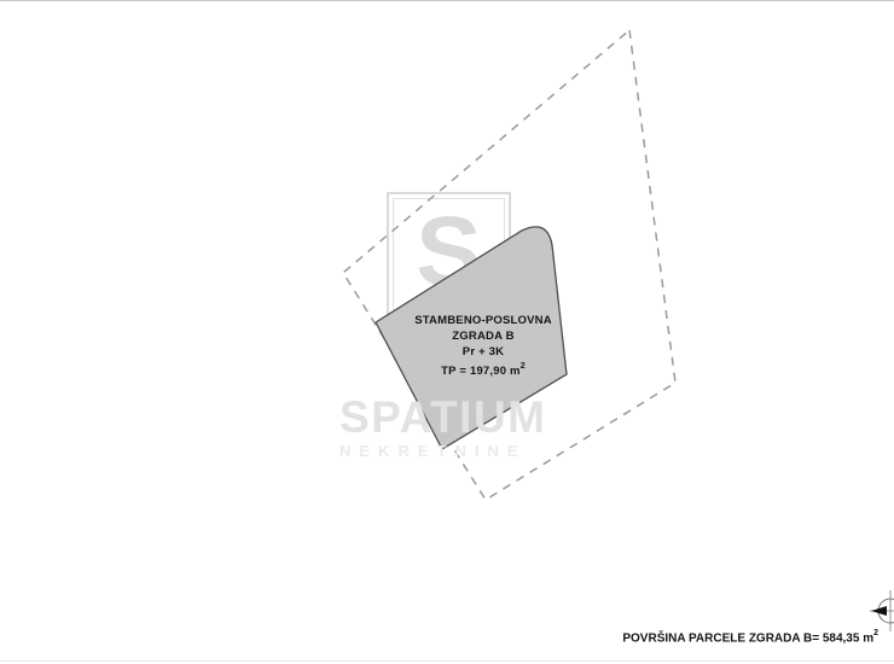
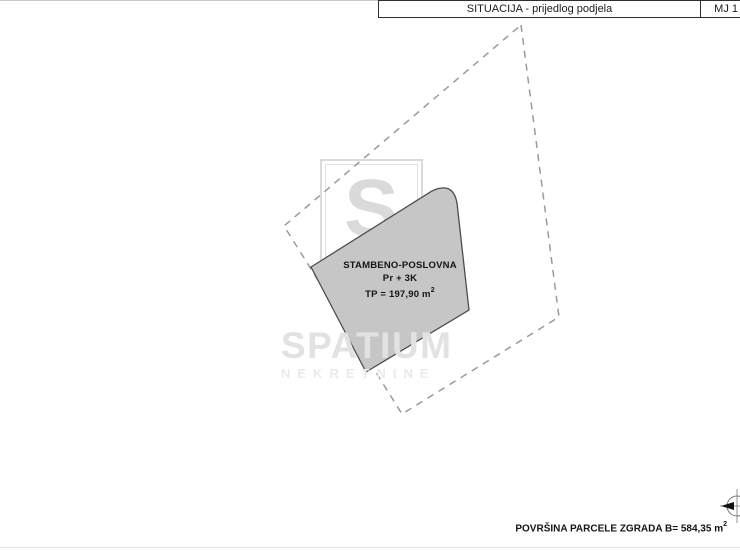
  S
  STAMBENO-POSLOVNA
- ZGRADA B
  Pr + 3K
  TP = 197,90 m
  SPATIUM
  NEKRETNINE
+ SITUACIJA - prijedlog podjela
+ MJ 1
  POVRŠINA PARCELE ZGRADA B= 584,35 m
